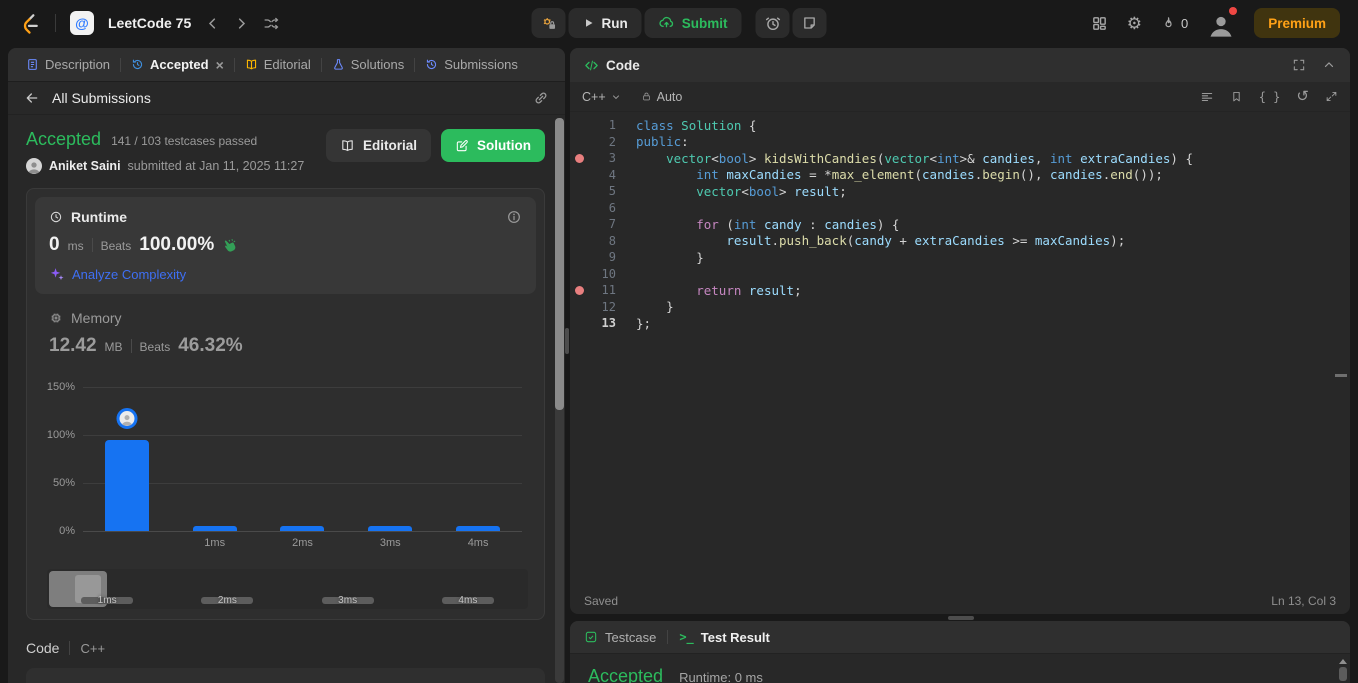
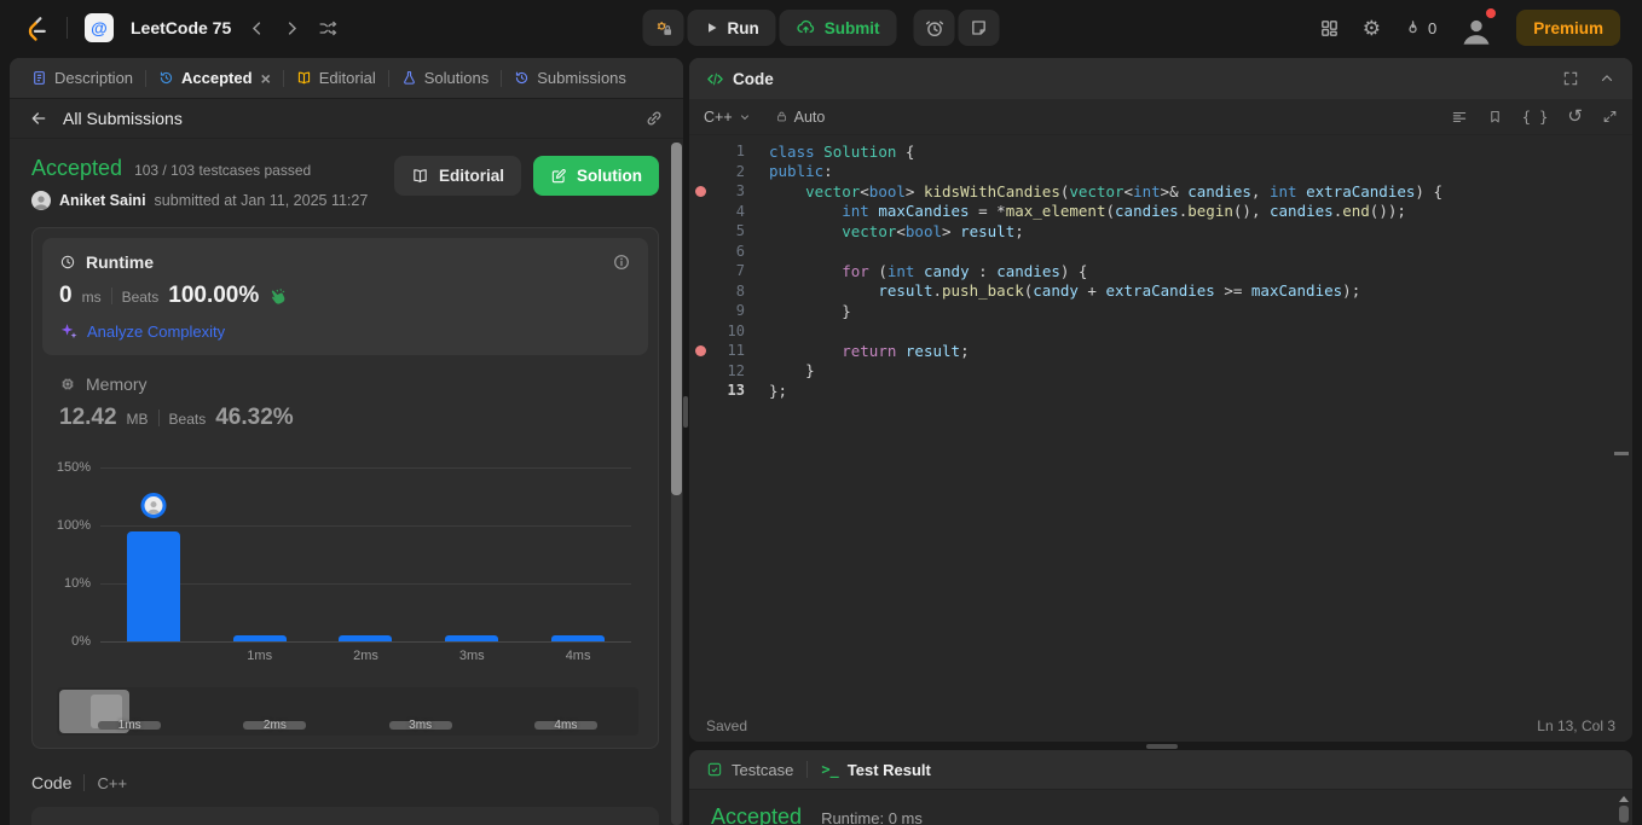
  @
  LeetCode 75
  Run
  Submit
  ⚙
  0
  Premium
  Description
  Accepted
  ×
  Editorial
  Solutions
  Submissions
  All Submissions
  Accepted
- 141 / 103 testcases passed
+ 103 / 103 testcases passed
  Aniket Saini
  submitted at Jan 11, 2025 11:27
  Editorial
  Solution
  Runtime
  0
  ms
  Beats
  100.00%
  Analyze Complexity
  Memory
  12.42
  MB
  Beats
  46.32%
  150%
  100%
- 50%
+ 10%
  0%
  1ms
  2ms
  3ms
  4ms
  1ms
  2ms
  3ms
  4ms
  Code
  C++
  Code
  C++
  Auto
  { }
  ↺
  1
  class Solution {
  2
  public:
  3
  vector<bool> kidsWithCandies(vector<int>& candies, int extraCandies) {
  4
  int maxCandies = *max_element(candies.begin(), candies.end());
  5
  vector<bool> result;
  6
  7
  for (int candy : candies) {
  8
  result.push_back(candy + extraCandies >= maxCandies);
  9
  }
  10
  11
  return result;
  12
  }
  13
  };
  Saved
  Ln 13, Col 3
  Testcase
  >_
  Test Result
  Accepted
  Runtime: 0 ms
